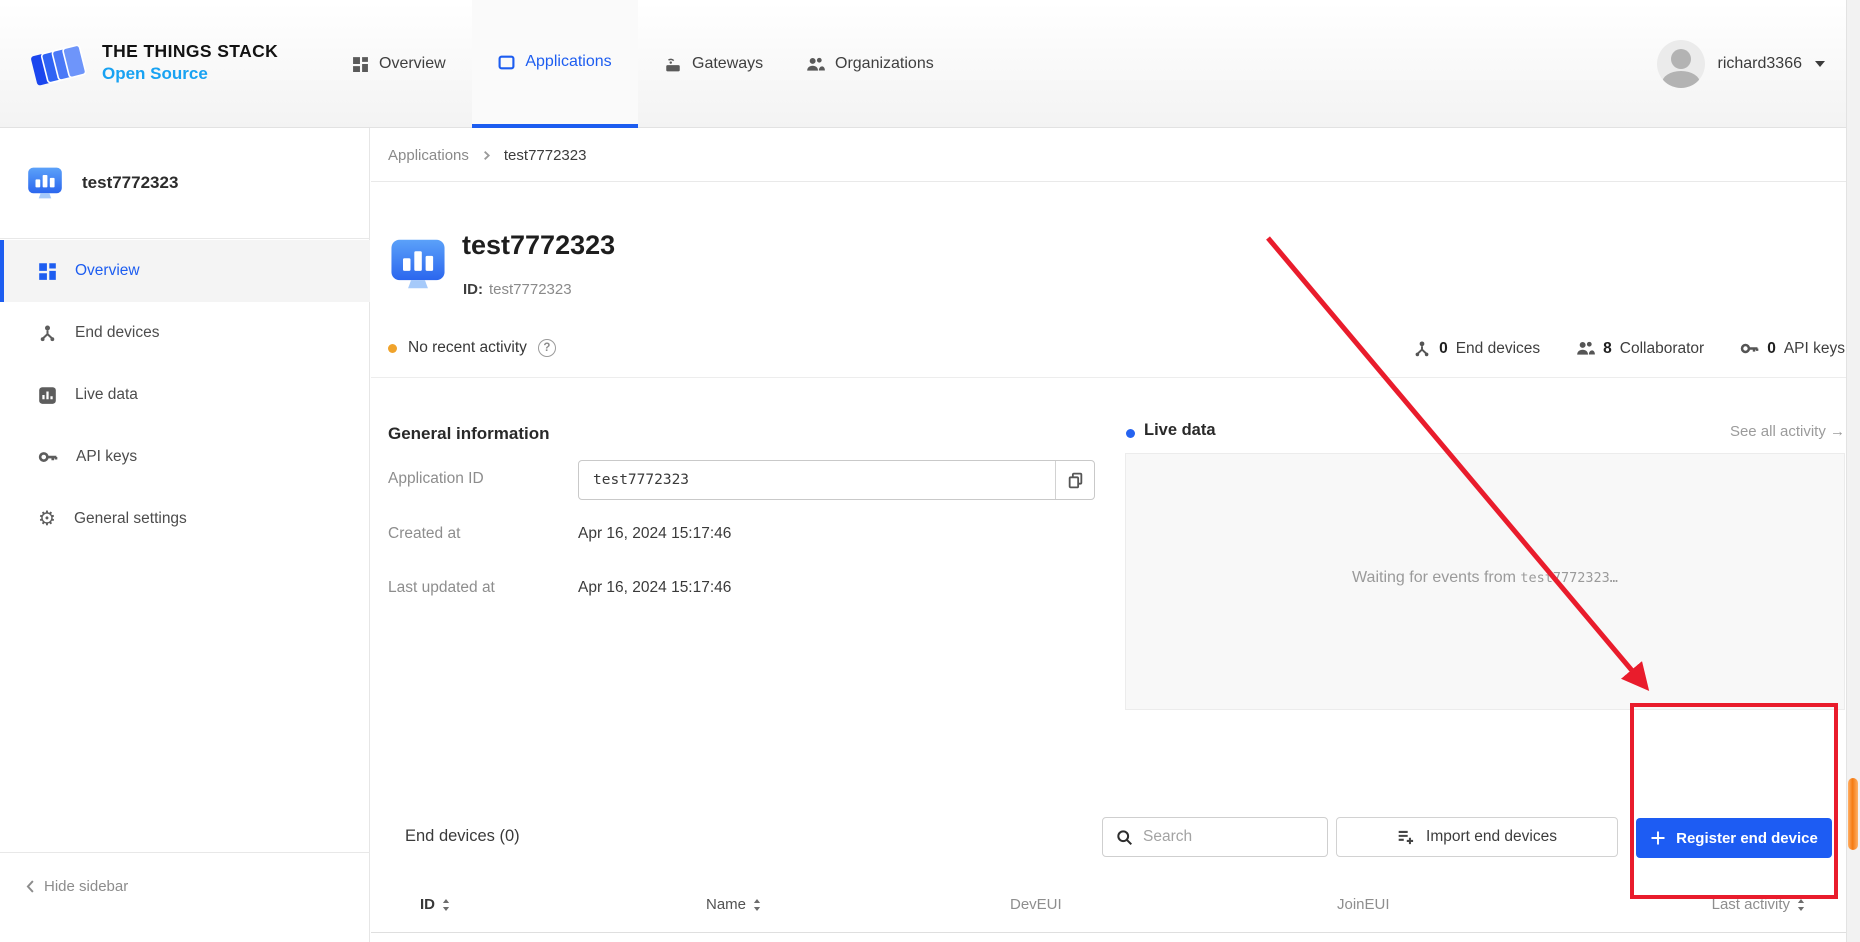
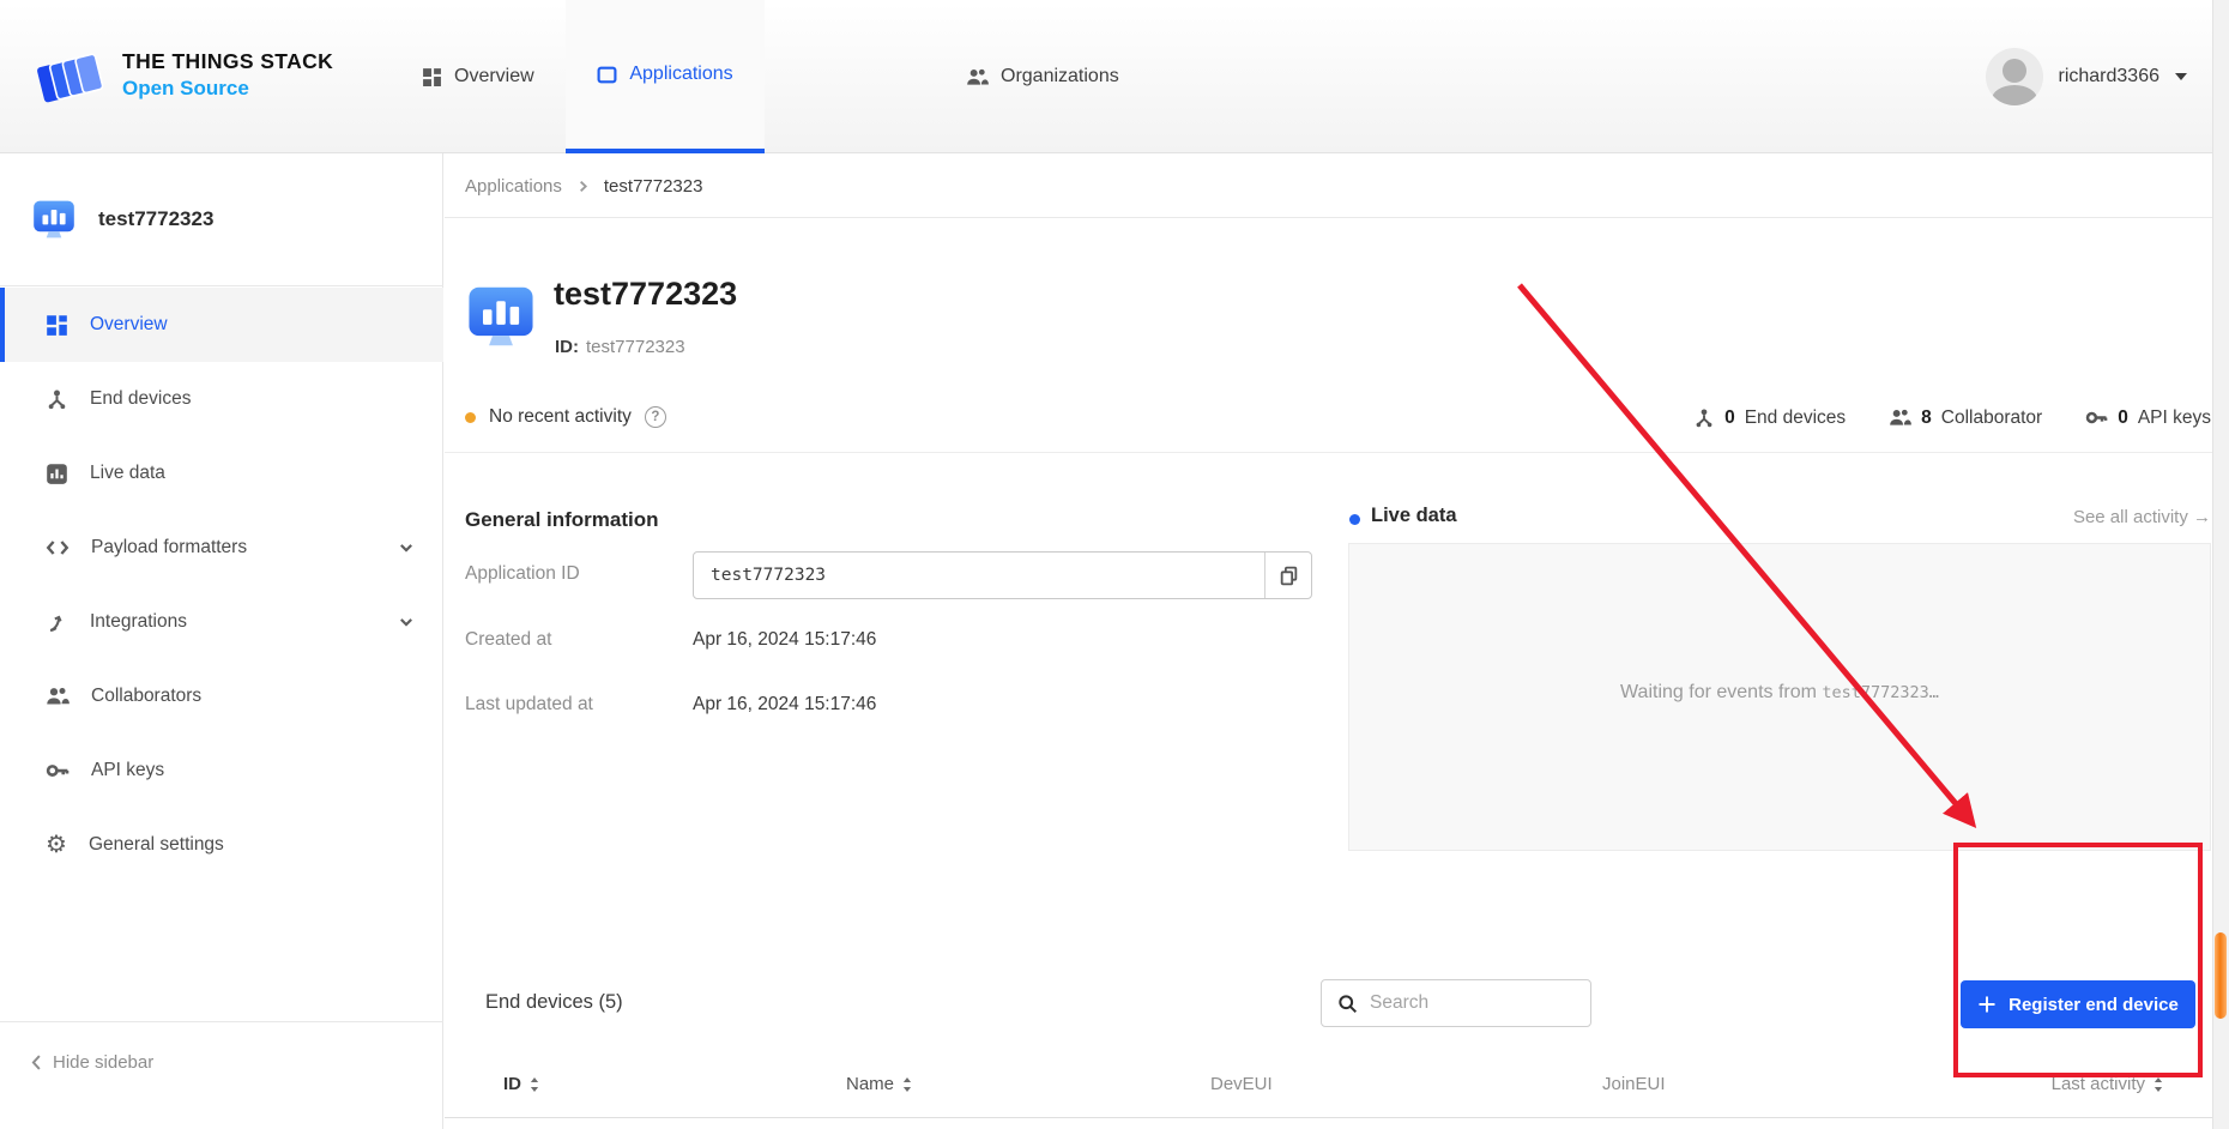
  THE THINGS STACK
  Open Source
  Overview
  Applications
- Gateways
  Organizations
  richard3366
  test7772323
  Overview
  End devices
  Live data
+ Payload formatters
+ Integrations
+ Collaborators
  API keys
  ⚙
  General settings
  Hide sidebar
  Applications
  test7772323
  test7772323
  ID: test7772323
  No recent activity
  ?
  0
  End devices
  8
  Collaborator
  0
  API keys
  General information
  Application ID
  test7772323
  Created at
  Apr 16, 2024 15:17:46
  Last updated at
  Apr 16, 2024 15:17:46
  Live data
  See all activity →
  Waiting for events from test772323…
- End devices (0)
+ End devices (5)
  Search
- Import end devices
  Register end device
  ID
  Name
  DevEUI
  JoinEUI
  Last activity
